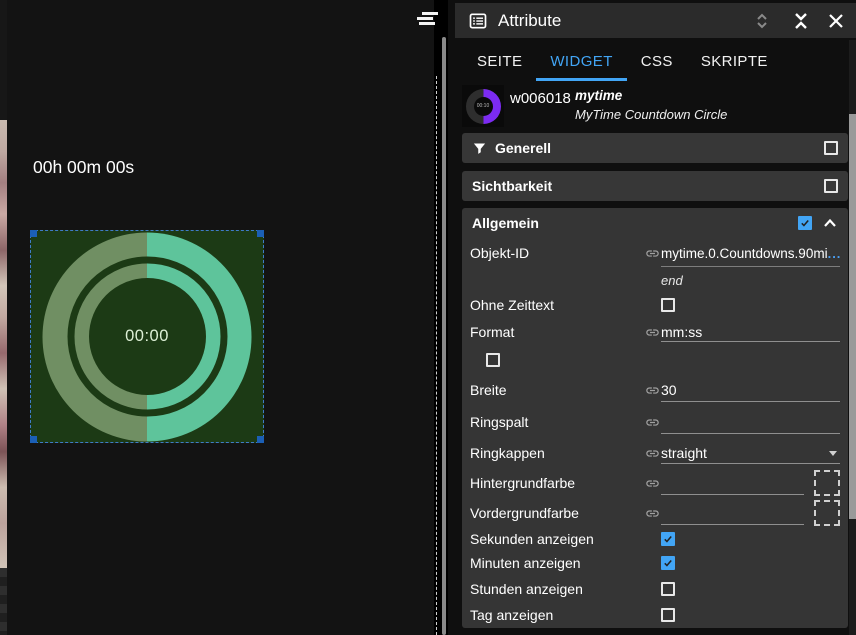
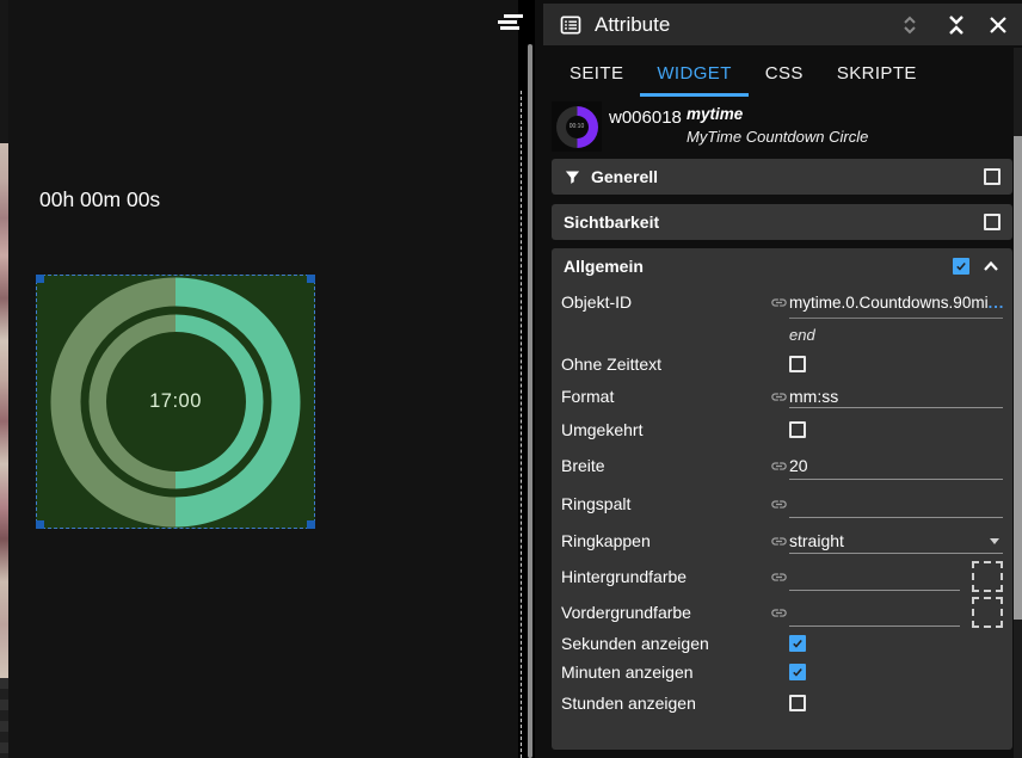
  00h 00m 00s
- 00:00
+ 17:00
  Attribute
  SEITE
  WIDGET
  CSS
  SKRIPTE
  w006018
  mytime
  MyTime Countdown Circle
  Generell
  Sichtbarkeit
  Allgemein
  Objekt-ID
  mytime.0.Countdowns.90mi
  ...
  end
  Ohne Zeittext
  Format
  mm:ss
+ Umgekehrt
  Breite
- 30
+ 20
  Ringspalt
  Ringkappen
  straight
  Hintergrundfarbe
  Vordergrundfarbe
  Sekunden anzeigen
  Minuten anzeigen
  Stunden anzeigen
- Tag anzeigen
